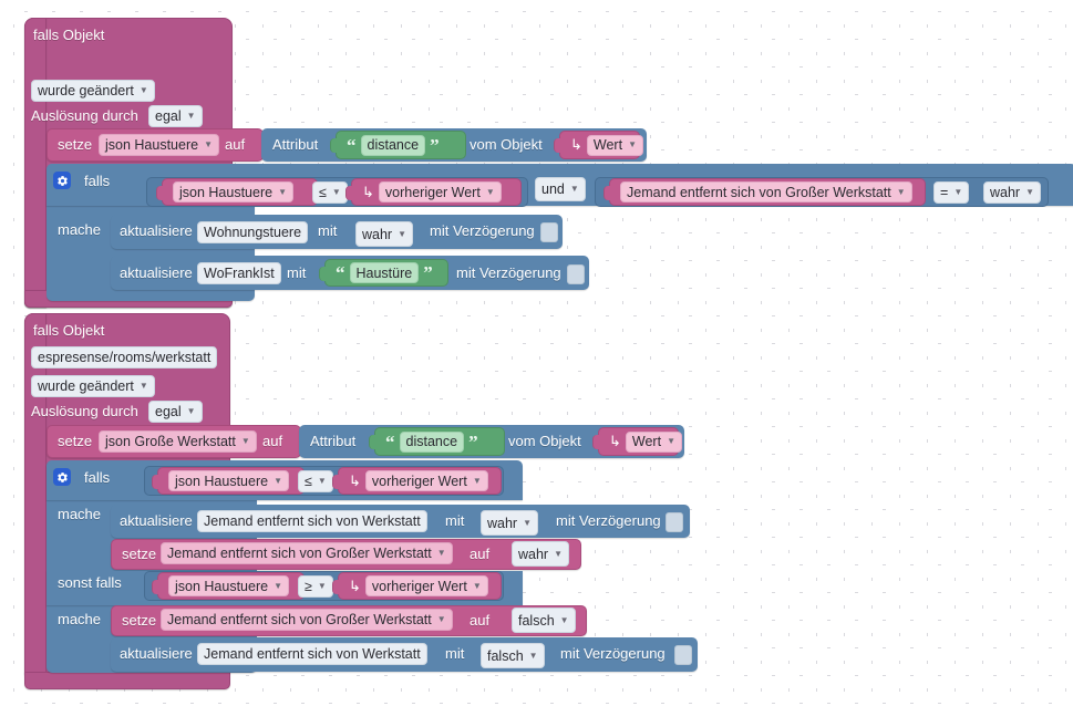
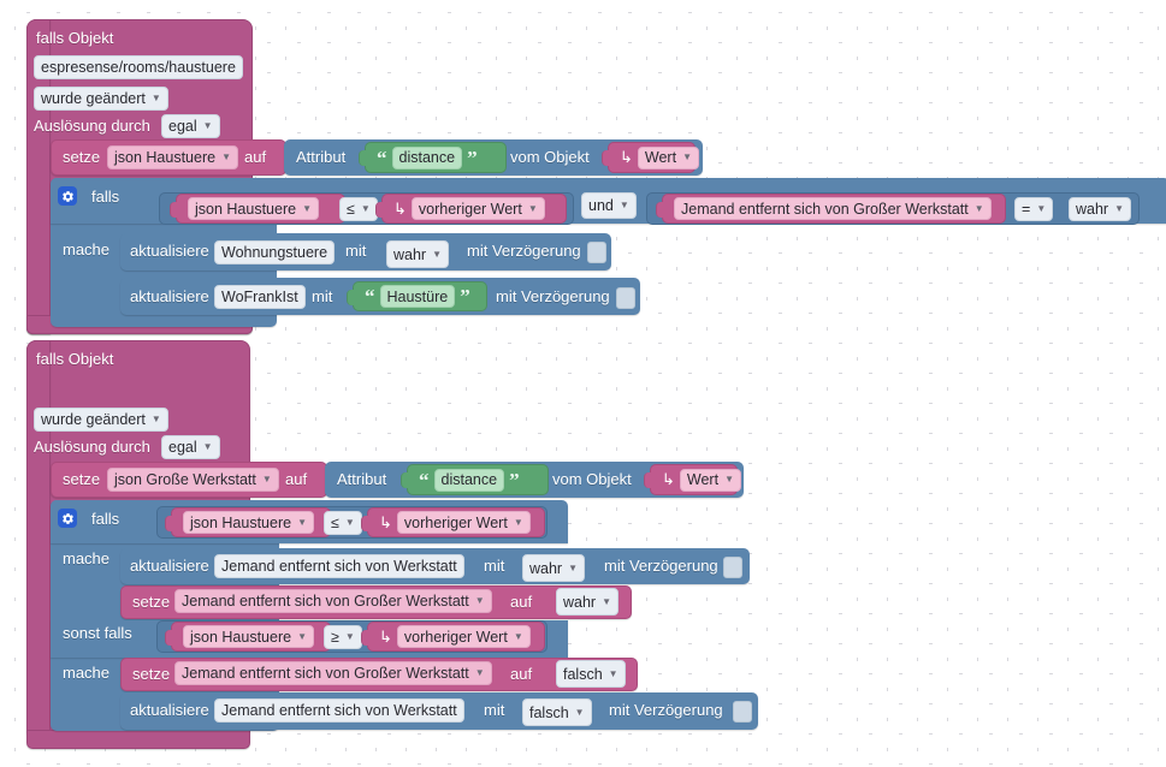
  falls Objekt
+ espresense/rooms/haustuere
  wurde geändert
  ▼
  Auslösung durch
  egal
  ▼
  setze
  json Haustuere
  ▼
  auf
  Attribut
  “
  distance
  ”
  vom Objekt
  ↳
  Wert
  ▼
  falls
  json Haustuere
  ▼
  ≤
  ▼
  ↳
  vorheriger Wert
  ▼
  und
  ▼
  Jemand entfernt sich von Großer Werkstatt
  ▼
  =
  ▼
  wahr
  ▼
  mache
  aktualisiere
  Wohnungstuere
  mit
  wahr
  ▼
  mit Verzögerung
  aktualisiere
  WoFrankIst
  mit
  “
  Haustüre
  ”
  mit Verzögerung
  falls Objekt
- espresense/rooms/werkstatt
  wurde geändert
  ▼
  Auslösung durch
  egal
  ▼
  setze
  json Große Werkstatt
  ▼
  auf
  Attribut
  “
  distance
  ”
  vom Objekt
  ↳
  Wert
  ▼
  falls
  json Haustuere
  ▼
  ≤
  ▼
  ↳
  vorheriger Wert
  ▼
  mache
  aktualisiere
  Jemand entfernt sich von Werkstatt
  mit
  wahr
  ▼
  mit Verzögerung
  setze
  Jemand entfernt sich von Großer Werkstatt
  ▼
  auf
  wahr
  ▼
  sonst falls
  json Haustuere
  ▼
  ≥
  ▼
  ↳
  vorheriger Wert
  ▼
  mache
  setze
  Jemand entfernt sich von Großer Werkstatt
  ▼
  auf
  falsch
  ▼
  aktualisiere
  Jemand entfernt sich von Werkstatt
  mit
  falsch
  ▼
  mit Verzögerung
